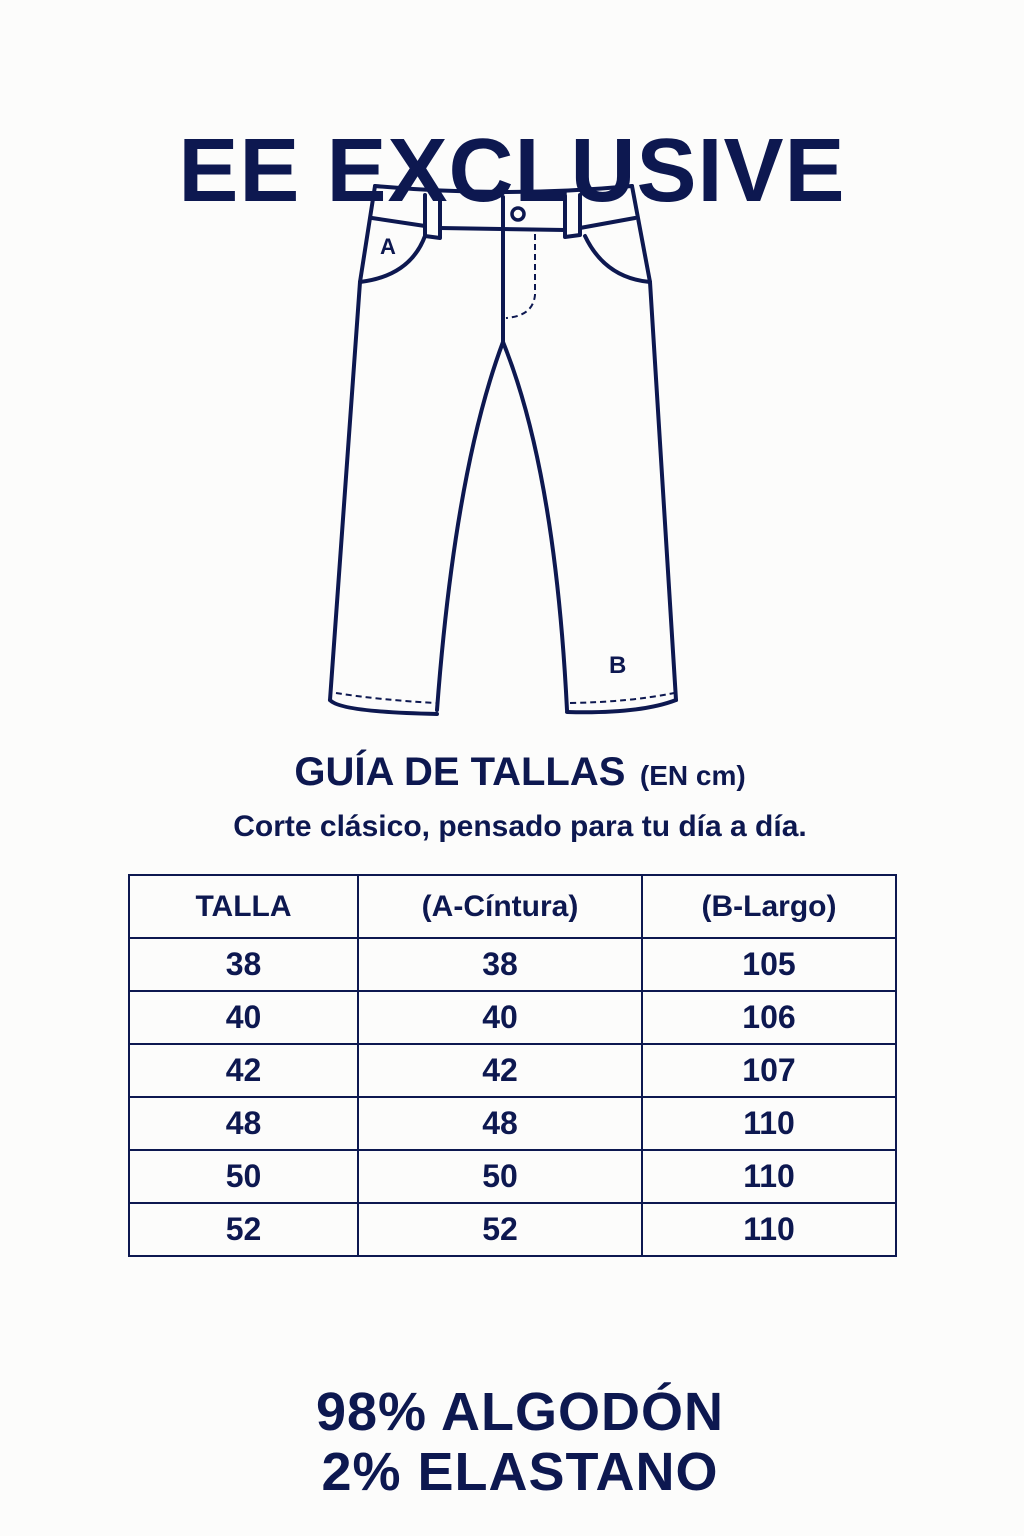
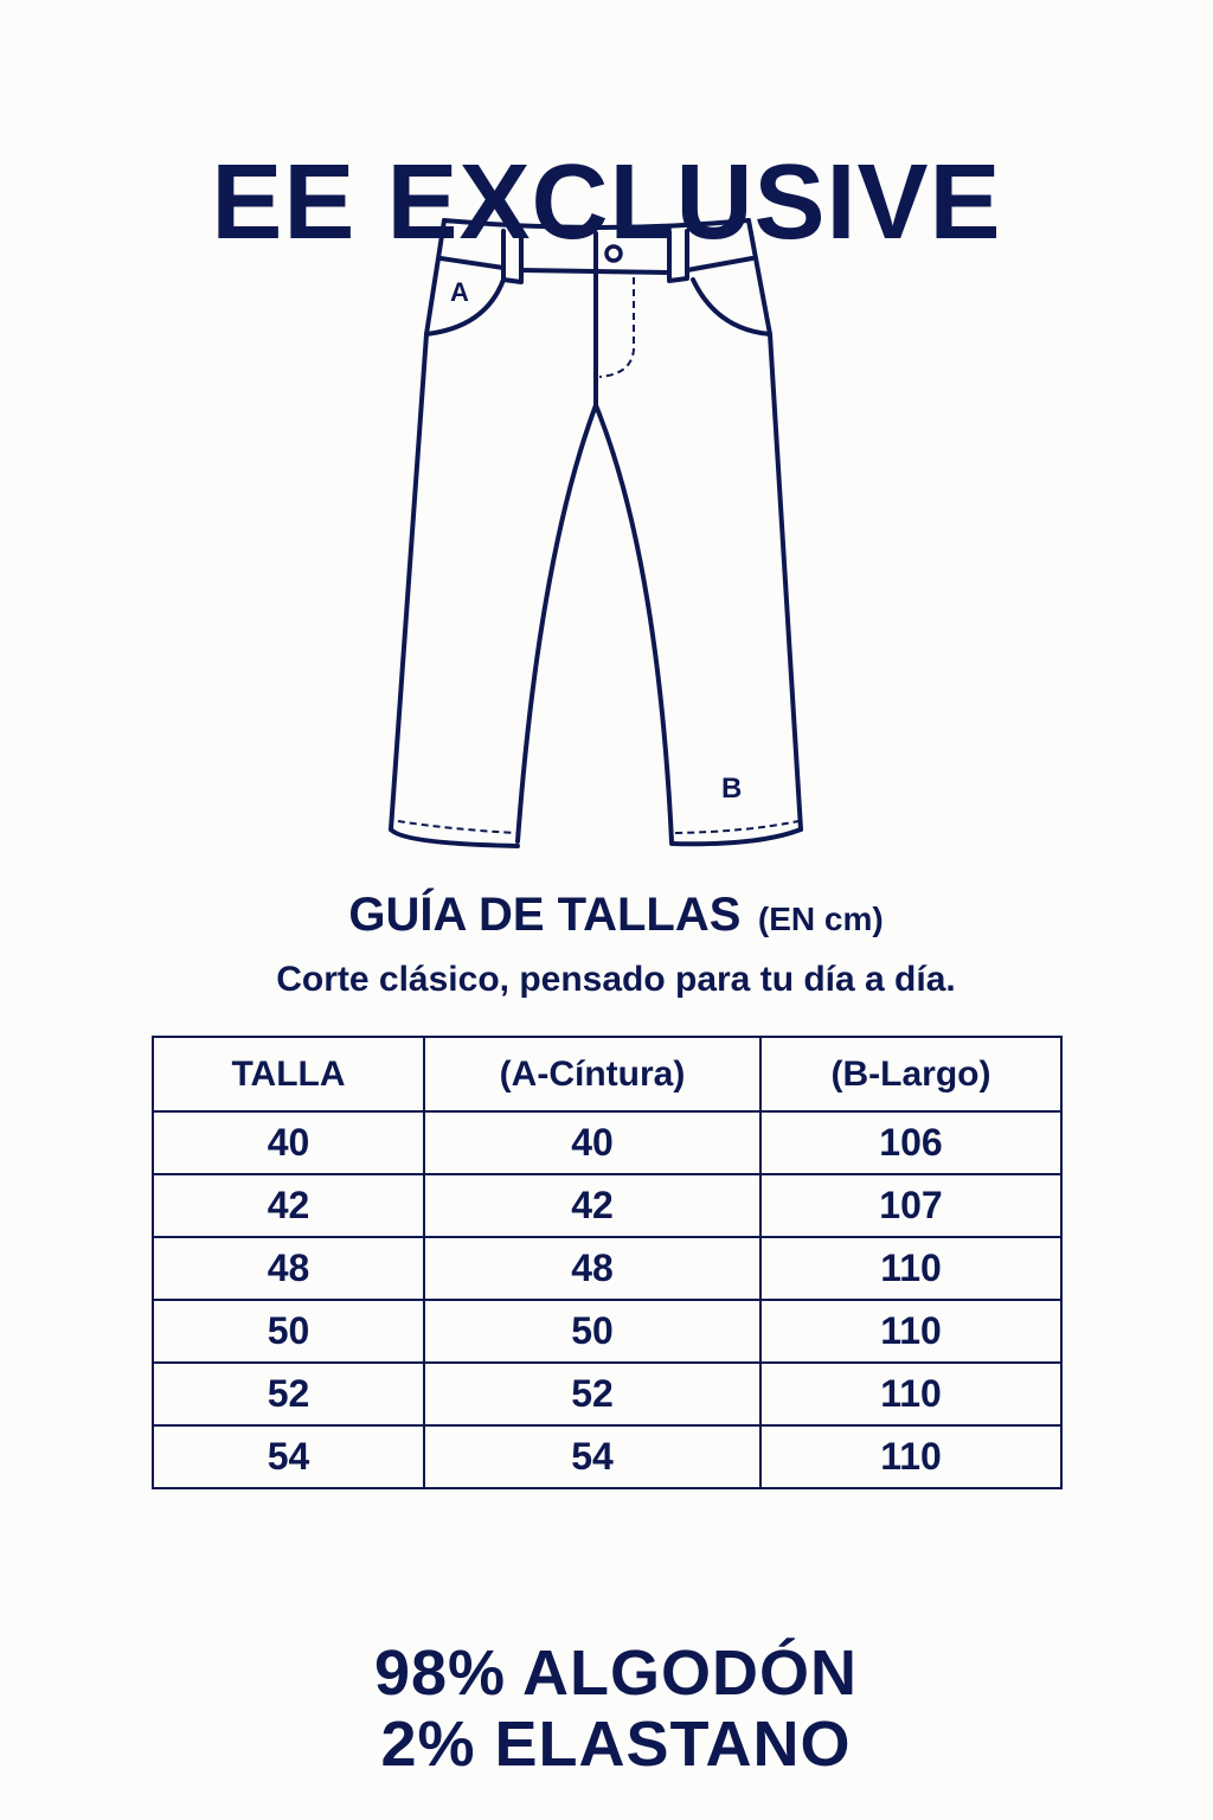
  EE EXCLUSIVE
  A
  B
  GUÍA DE TALLAS (EN cm)
  Corte clásico, pensado para tu día a día.
  TALLA	(A-Cíntura)	(B-Largo)
- 38	38	105
  40	40	106
  42	42	107
  48	48	110
  50	50	110
  52	52	110
+ 54	54	110
  98% ALGODÓN
  2% ELASTANO
